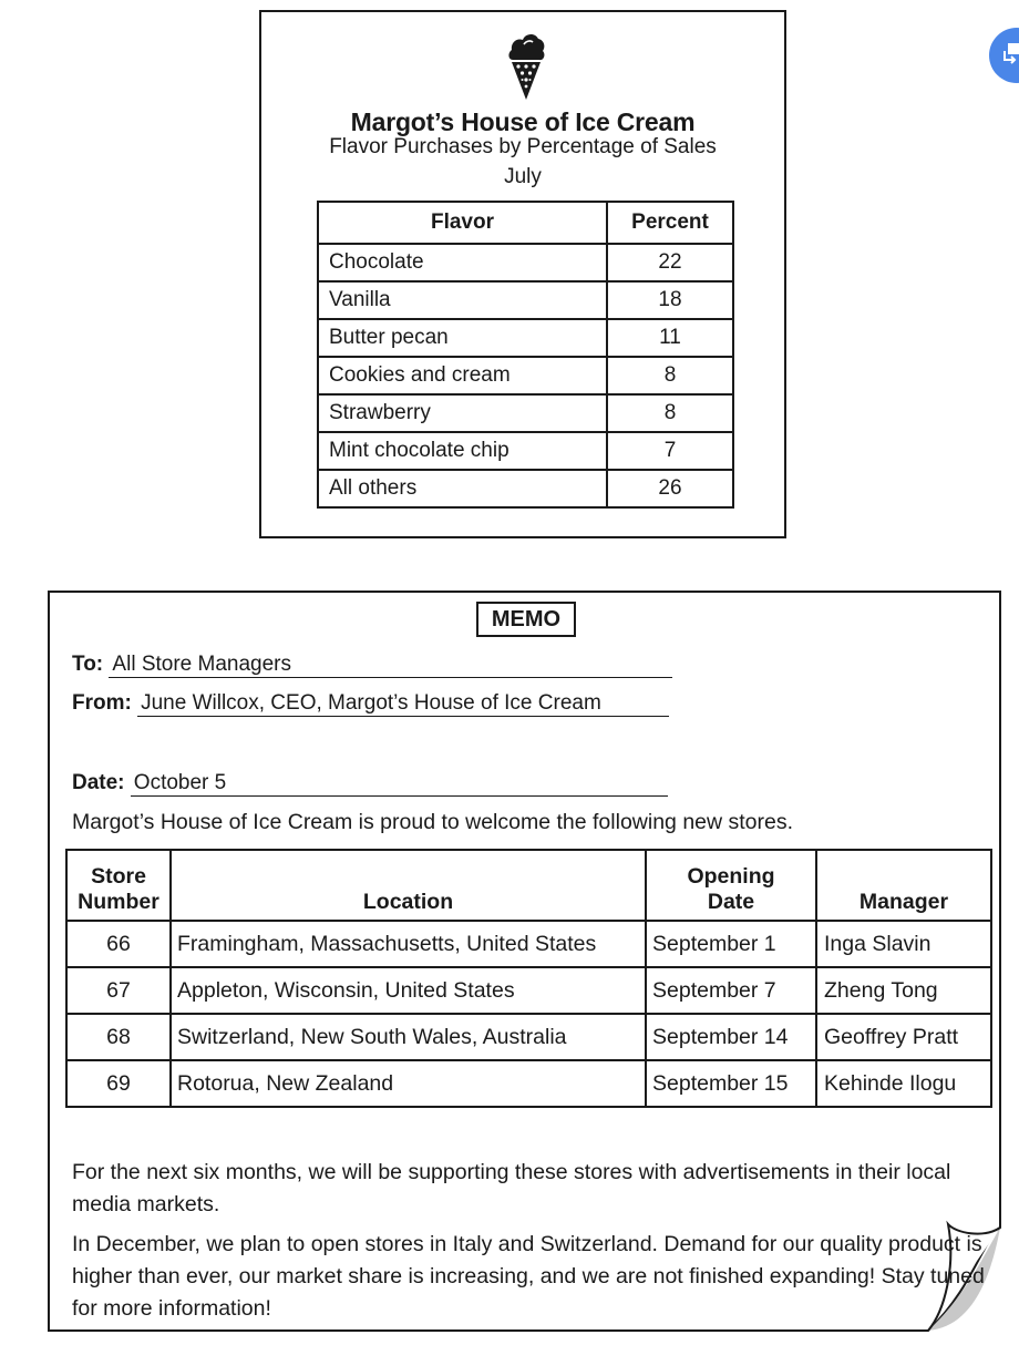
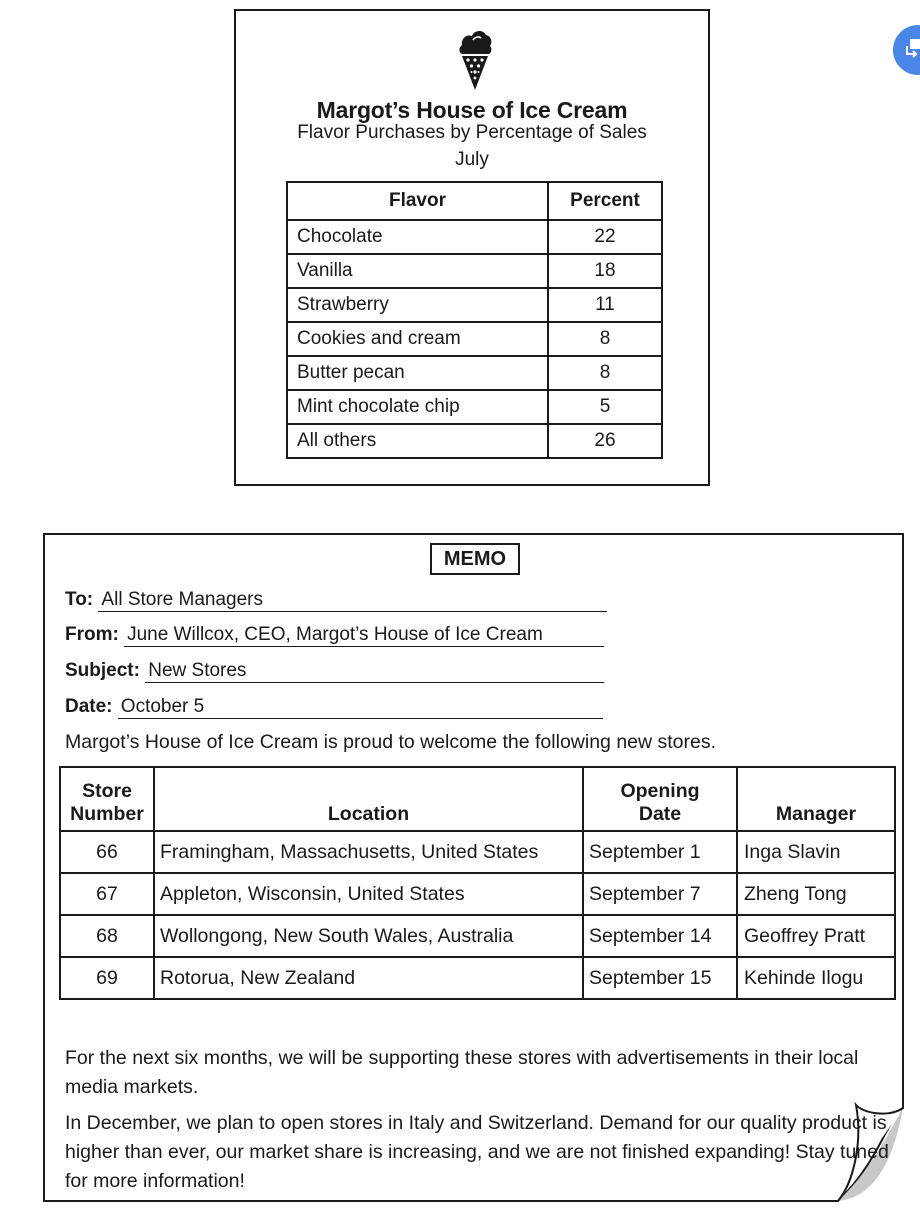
  Margot’s House of Ice Cream
  Flavor Purchases by Percentage of Sales
  July
  Flavor	Percent
  Chocolate	22
  Vanilla	18
- Butter pecan	11
+ Strawberry	11
  Cookies and cream	8
- Strawberry	8
+ Butter pecan	8
- Mint chocolate chip	7
+ Mint chocolate chip	5
  All others	26
  MEMO
  To: All Store Managers
  From: June Willcox, CEO, Margot’s House of Ice Cream
+ Subject: New Stores
  Date: October 5
  Margot’s House of Ice Cream is proud to welcome the following new stores.
  Store Number	Location	Opening Date	Manager
  66	Framingham, Massachusetts, United States	September 1	Inga Slavin
  67	Appleton, Wisconsin, United States	September 7	Zheng Tong
- 68	Switzerland, New South Wales, Australia	September 14	Geoffrey Pratt
+ 68	Wollongong, New South Wales, Australia	September 14	Geoffrey Pratt
  69	Rotorua, New Zealand	September 15	Kehinde Ilogu
  For the next six months, we will be supporting these stores with advertisements in their local media markets.
  In December, we plan to open stores in Italy and Switzerland. Demand for our quality product is higher than ever, our market share is increasing, and we are not finished expanding! Stay tuned for more information!
